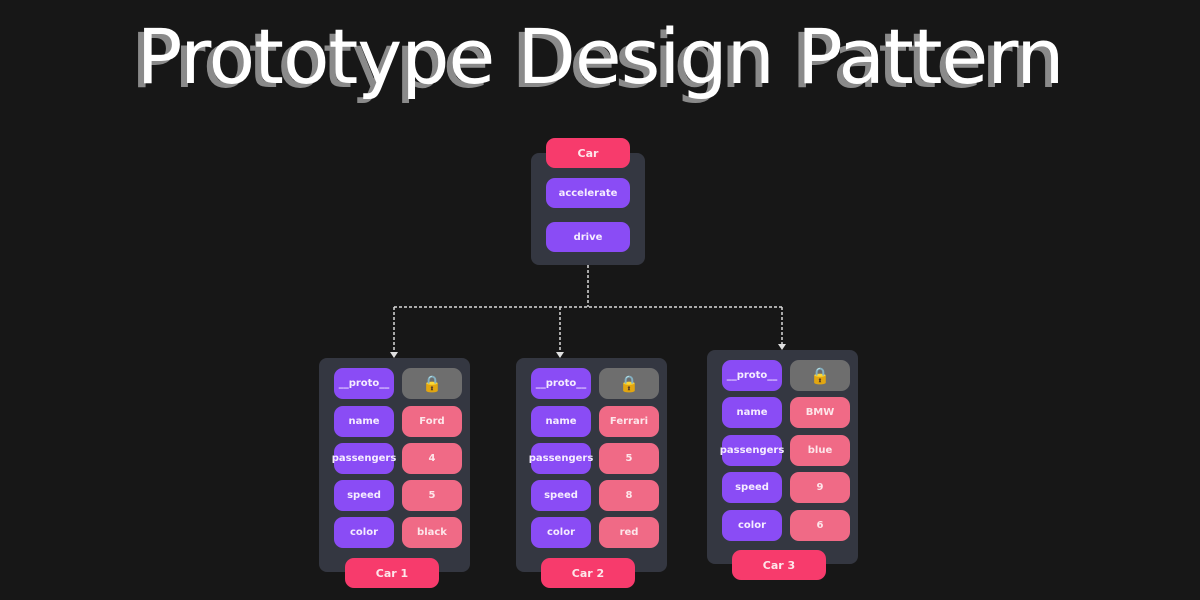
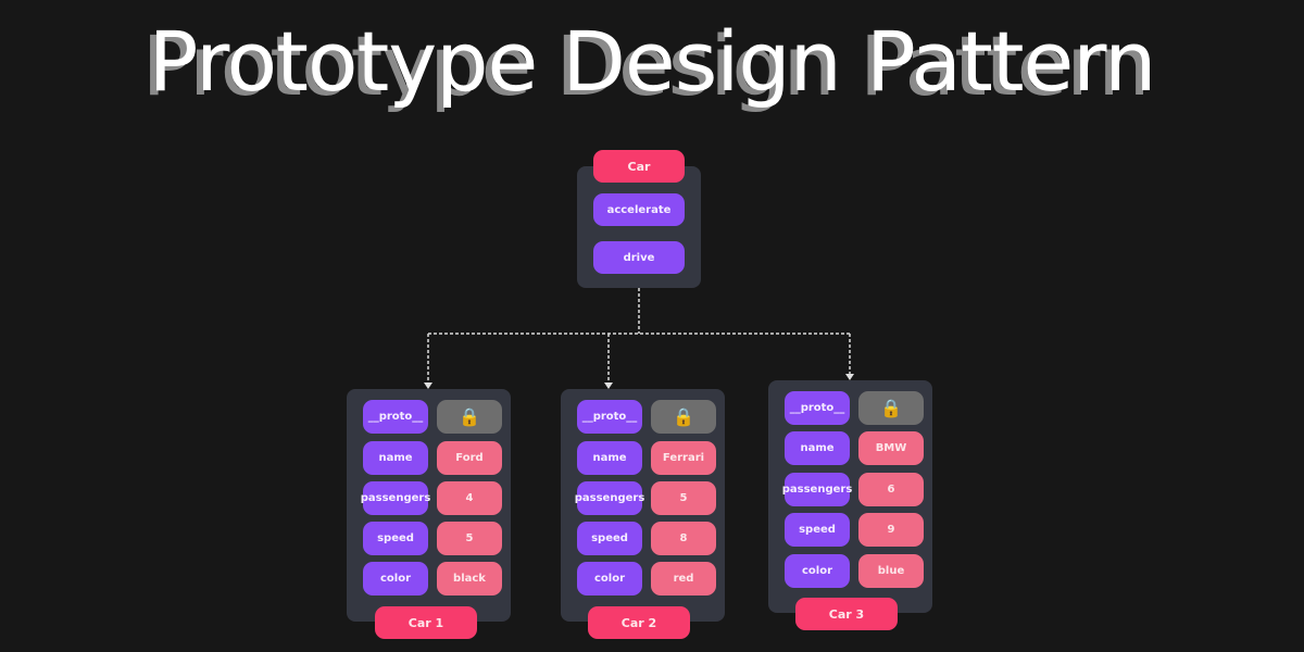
  Prototype Design Pattern
  Car
  accelerate
  drive
  __proto__
  🔒
  name
  Ford
  passengers
  4
  speed
  5
  color
  black
  Car 1
  __proto__
  🔒
  name
  Ferrari
  passengers
  5
  speed
  8
  color
  red
  Car 2
  __proto__
  🔒
  name
  BMW
  passengers
- blue
+ 6
  speed
  9
  color
- 6
+ blue
  Car 3
